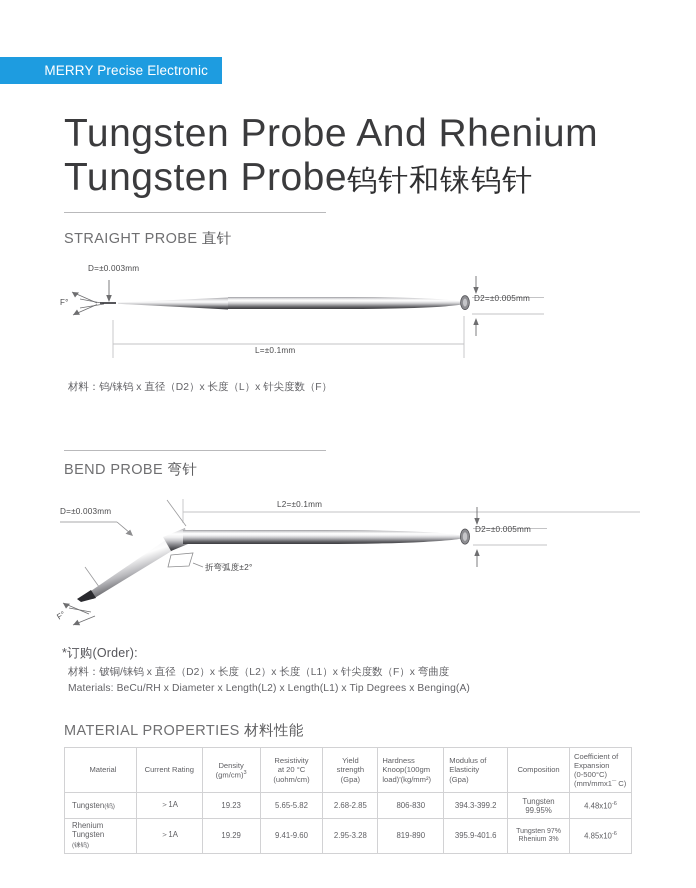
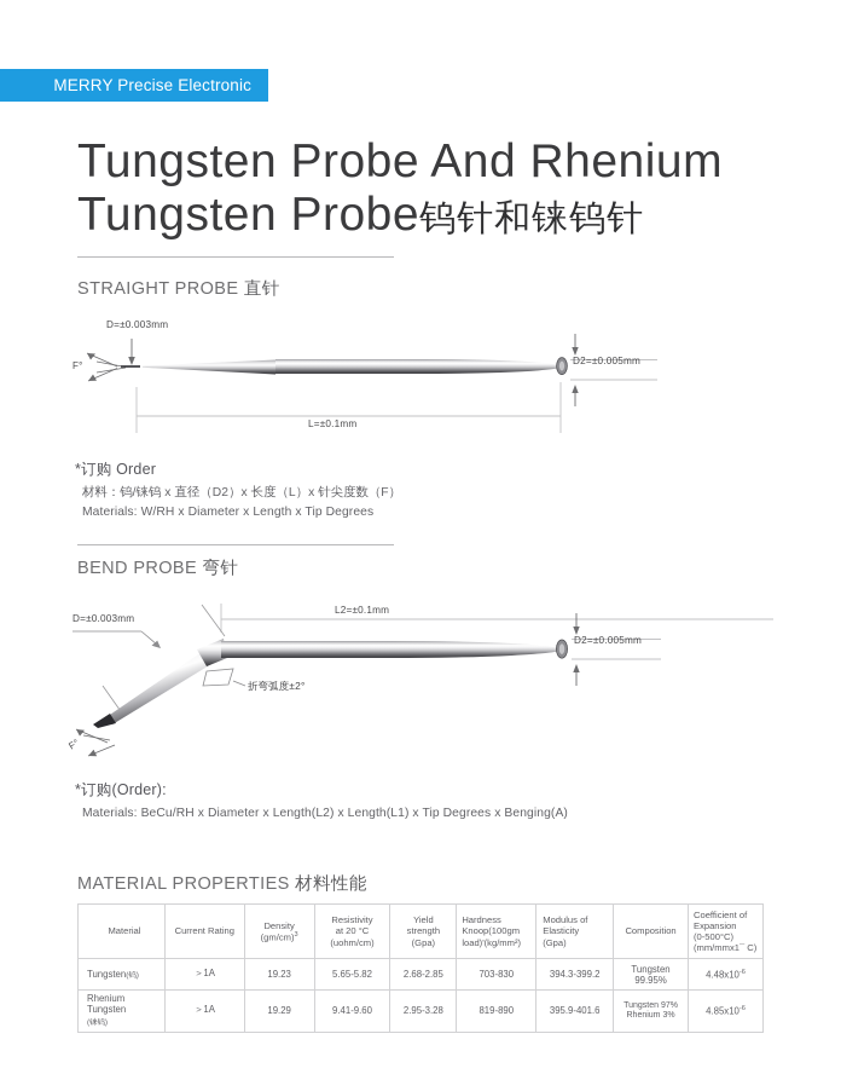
  MERRY Precise Electronic
  Tungsten Probe And Rhenium
  Tungsten Probe钨针和铼钨针
  STRAIGHT PROBE 直针
  D=±0.003mm
  F°
  D2=±0.005mm
  L=±0.1mm
+ *订购 Order
  材料：钨/铼钨 x 直径（D2）x 长度（L）x 针尖度数（F）
+ Materials: W/RH x Diameter x Length x Tip Degrees
  BEND PROBE 弯针
  D=±0.003mm
  L2=±0.1mm
  折弯弧度±2°
  D2=±0.005mm
  *订购(Order):
- 材料：铍铜/铼钨 x 直径（D2）x 长度（L2）x 长度（L1）x 针尖度数（F）x 弯曲度
  Materials: BeCu/RH x Diameter x Length(L2) x Length(L1) x Tip Degrees x Benging(A)
  MATERIAL PROPERTIES 材料性能
  Material	Current Rating	Density (gm/cm)	Resistivity at 20 °C (uohm/cm)	Yield strength (Gpa)	Hardness Knoop(100gm load)'(kg/mm²)	Modulus of Elasticity (Gpa)	Composition	Coefficient of Expansion (0-500°C) (mm/mmx1¯ C)
- Tungsten	＞1A	19.23	5.65-5.82	2.68-2.85	806-830	394.3-399.2	Tungsten 99.95%	4.48x10
+ Tungsten	＞1A	19.23	5.65-5.82	2.68-2.85	703-830	394.3-399.2	Tungsten 99.95%	4.48x10
  Rhenium Tungsten	＞1A	19.29	9.41-9.60	2.95-3.28	819-890	395.9-401.6		4.85x10
